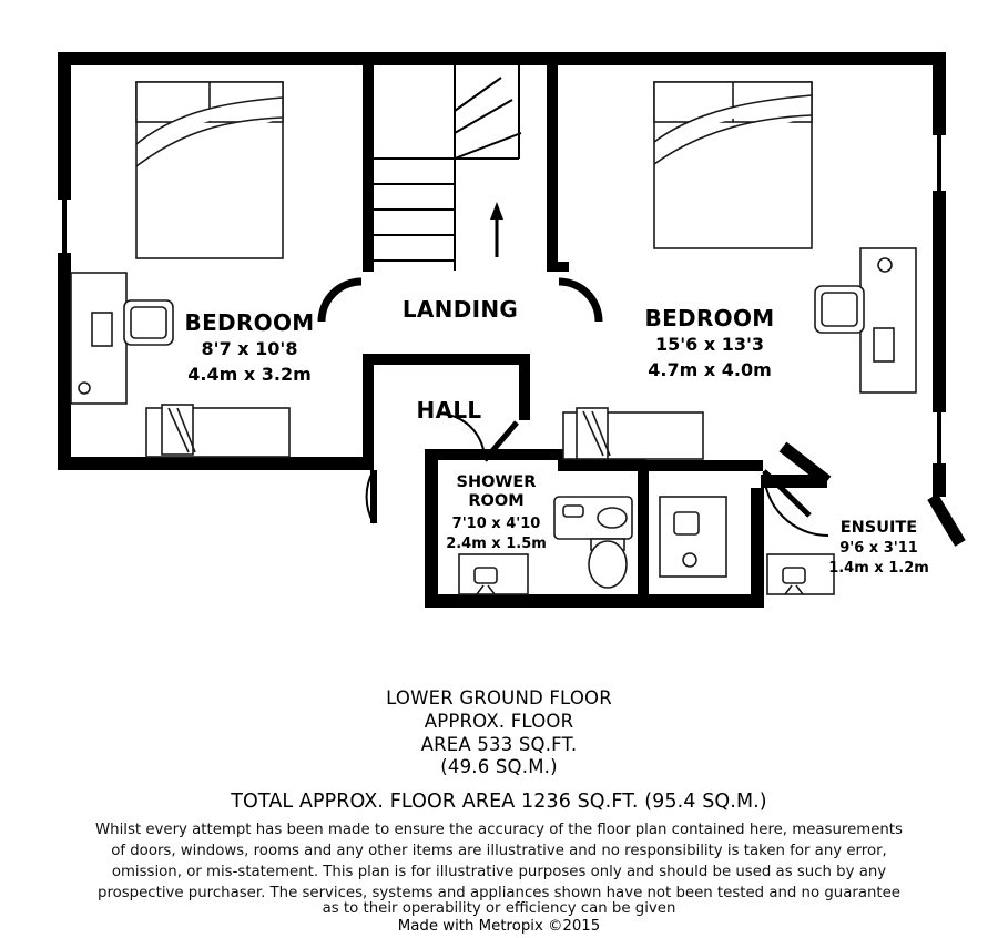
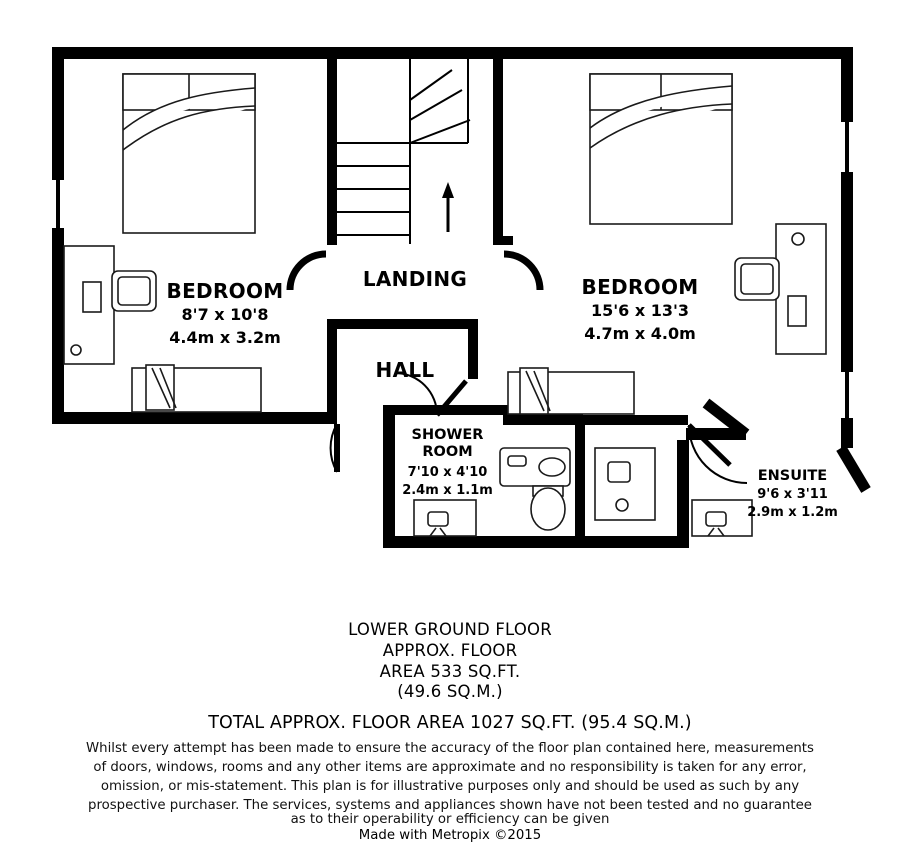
  BEDROOM
  8'7 x 10'8
  4.4m x 3.2m
  BEDROOM
  15'6 x 13'3
  4.7m x 4.0m
  LANDING
  HALL
  SHOWER
  ROOM
  7'10 x 4'10
- 2.4m x 1.5m
+ 2.4m x 1.1m
  ENSUITE
  9'6 x 3'11
- 1.4m x 1.2m
+ 2.9m x 1.2m
  LOWER GROUND FLOOR
  APPROX. FLOOR
  AREA 533 SQ.FT.
  (49.6 SQ.M.)
- TOTAL APPROX. FLOOR AREA 1236 SQ.FT. (95.4 SQ.M.)
+ TOTAL APPROX. FLOOR AREA 1027 SQ.FT. (95.4 SQ.M.)
  Whilst every attempt has been made to ensure the accuracy of the floor plan contained here, measurements
- of doors, windows, rooms and any other items are illustrative and no responsibility is taken for any error,
+ of doors, windows, rooms and any other items are approximate and no responsibility is taken for any error,
  omission, or mis-statement. This plan is for illustrative purposes only and should be used as such by any
  prospective purchaser. The services, systems and appliances shown have not been tested and no guarantee
  as to their operability or efficiency can be given
  Made with Metropix ©2015
